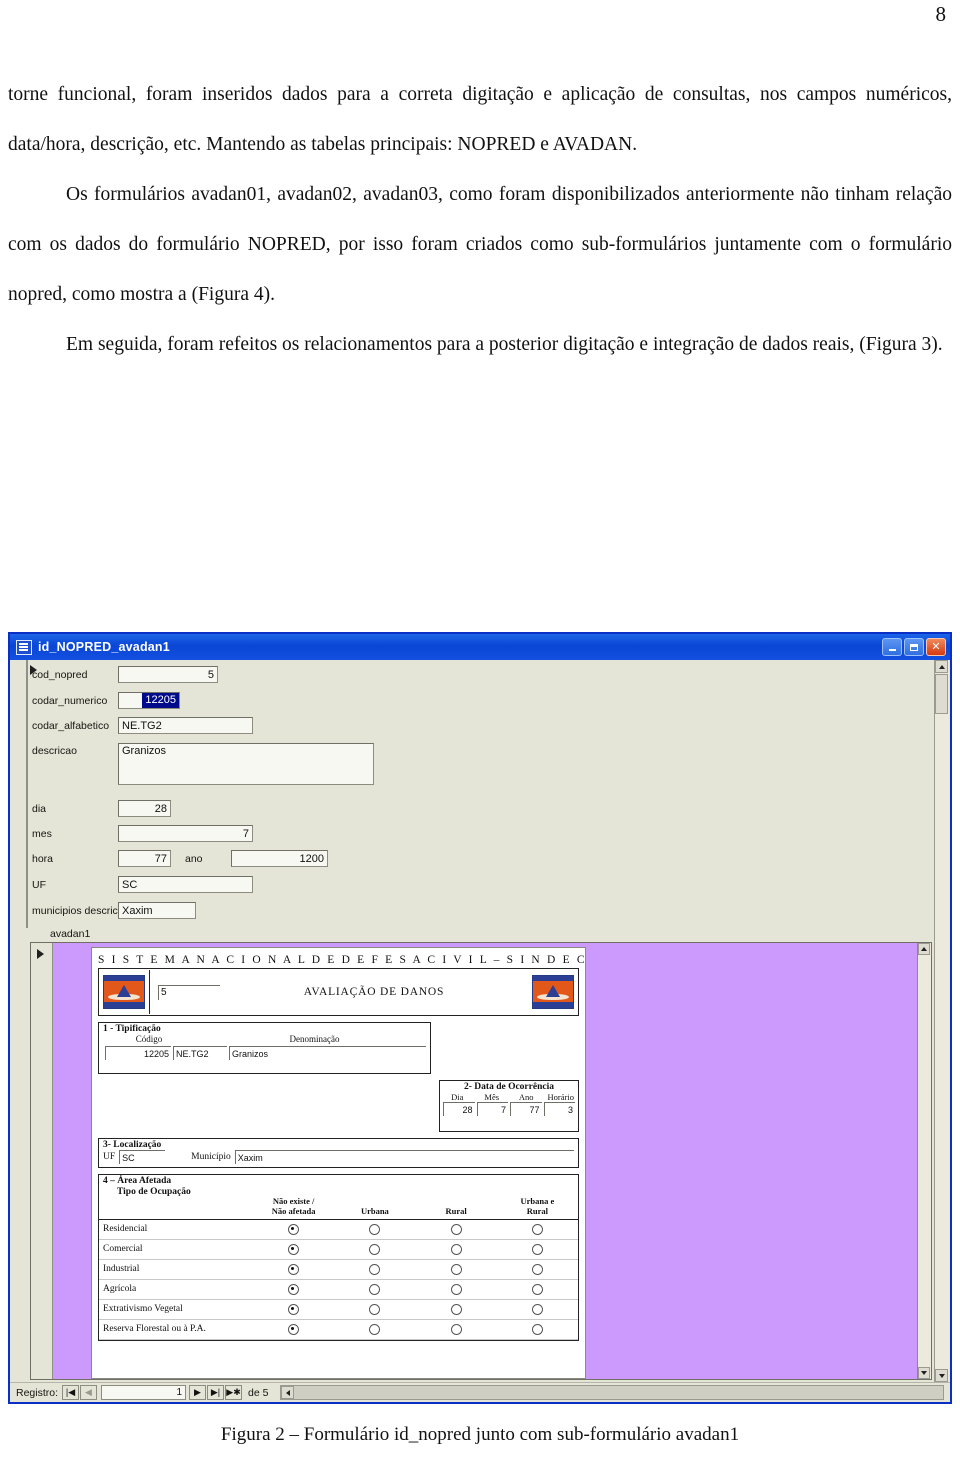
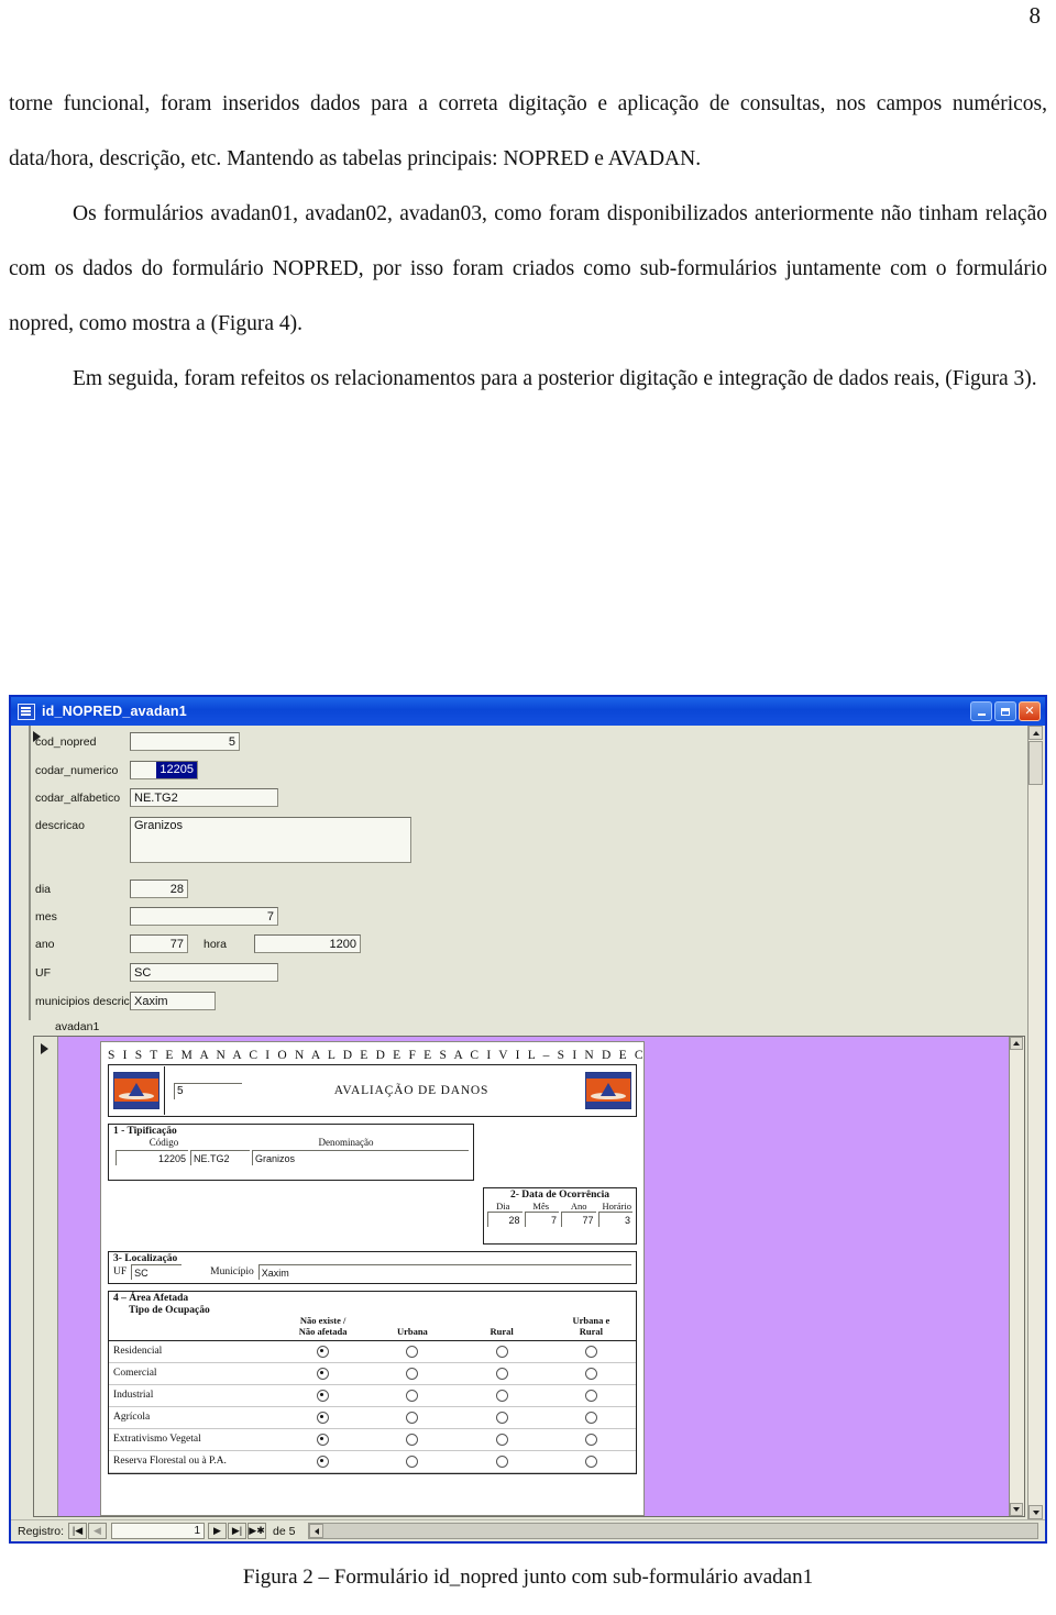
  8
  torne funcional, foram inseridos dados para a correta digitação e aplicação de consultas, nos campos numéricos, data/hora, descrição, etc. Mantendo as tabelas principais: NOPRED e AVADAN.
  Os formulários avadan01, avadan02, avadan03, como foram disponibilizados anteriormente não tinham relação com os dados do formulário NOPRED, por isso foram criados como sub-formulários juntamente com o formulário nopred, como mostra a (Figura 4).
  Em seguida, foram refeitos os relacionamentos para a posterior digitação e integração de dados reais, (Figura 3).
  id_NOPRED_avadan1
  ✕
  cod_nopred
  5
  codar_numerico
  12205
  codar_alfabetico
  NE.TG2
  descricao
  Granizos
  dia
  28
  mes
  7
- hora
+ ano
  77
- ano
+ hora
  1200
  UF
  SC
  municipios descric
  Xaxim
  avadan1
  S I S T E M A N A C I O N A L D E D E F E S A C I V I L – S I N D E C
  5
  AVALIAÇÃO DE DANOS
  1 - Tipificação
  Código
  Denominação
  12205
  NE.TG2
  Granizos
  2- Data de Ocorrência
  Dia
  Mês
  Ano
  Horário
  28
  7
  77
  3
  3- Localização
  UF
  SC
  Município
  Xaxim
  4 – Área Afetada
  Tipo de Ocupação
  Não existe /
  Não afetada
  Urbana
  Rural
  Urbana e
  Rural
  Residencial
  Comercial
  Industrial
  Agrícola
  Extrativismo Vegetal
  Reserva Florestal ou à P.A.
  Registro:
  |◀
  ◀
  1
  ▶
  ▶|
  ▶✱
  de 5
  Figura 2 – Formulário id_nopred junto com sub-formulário avadan1
